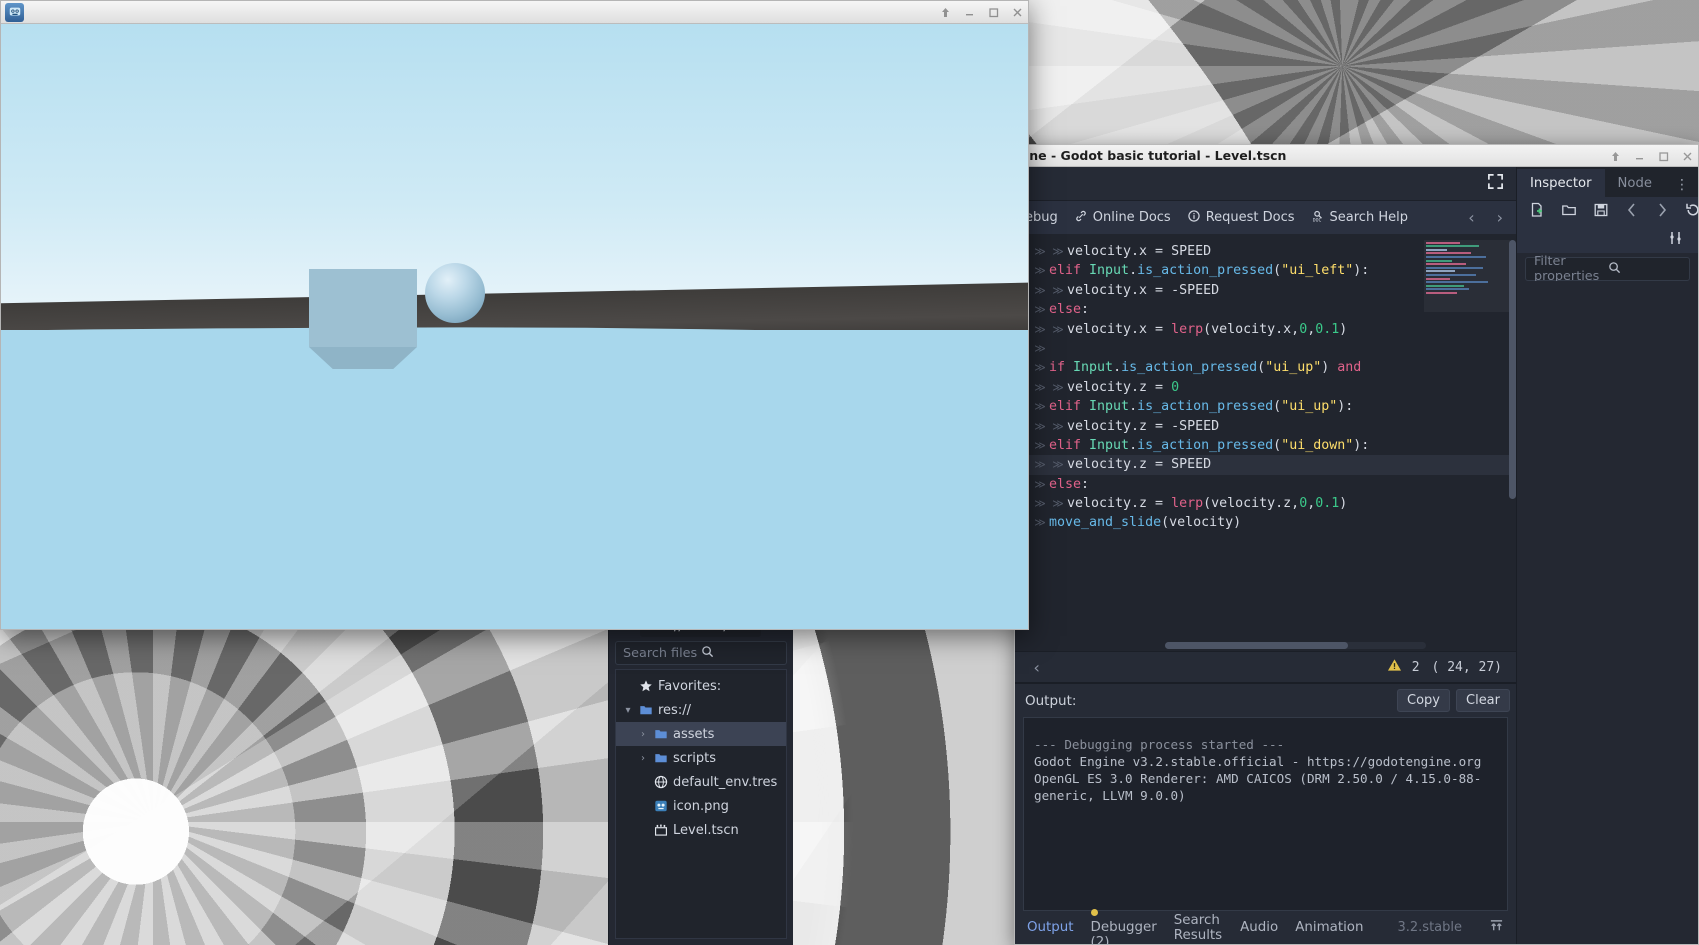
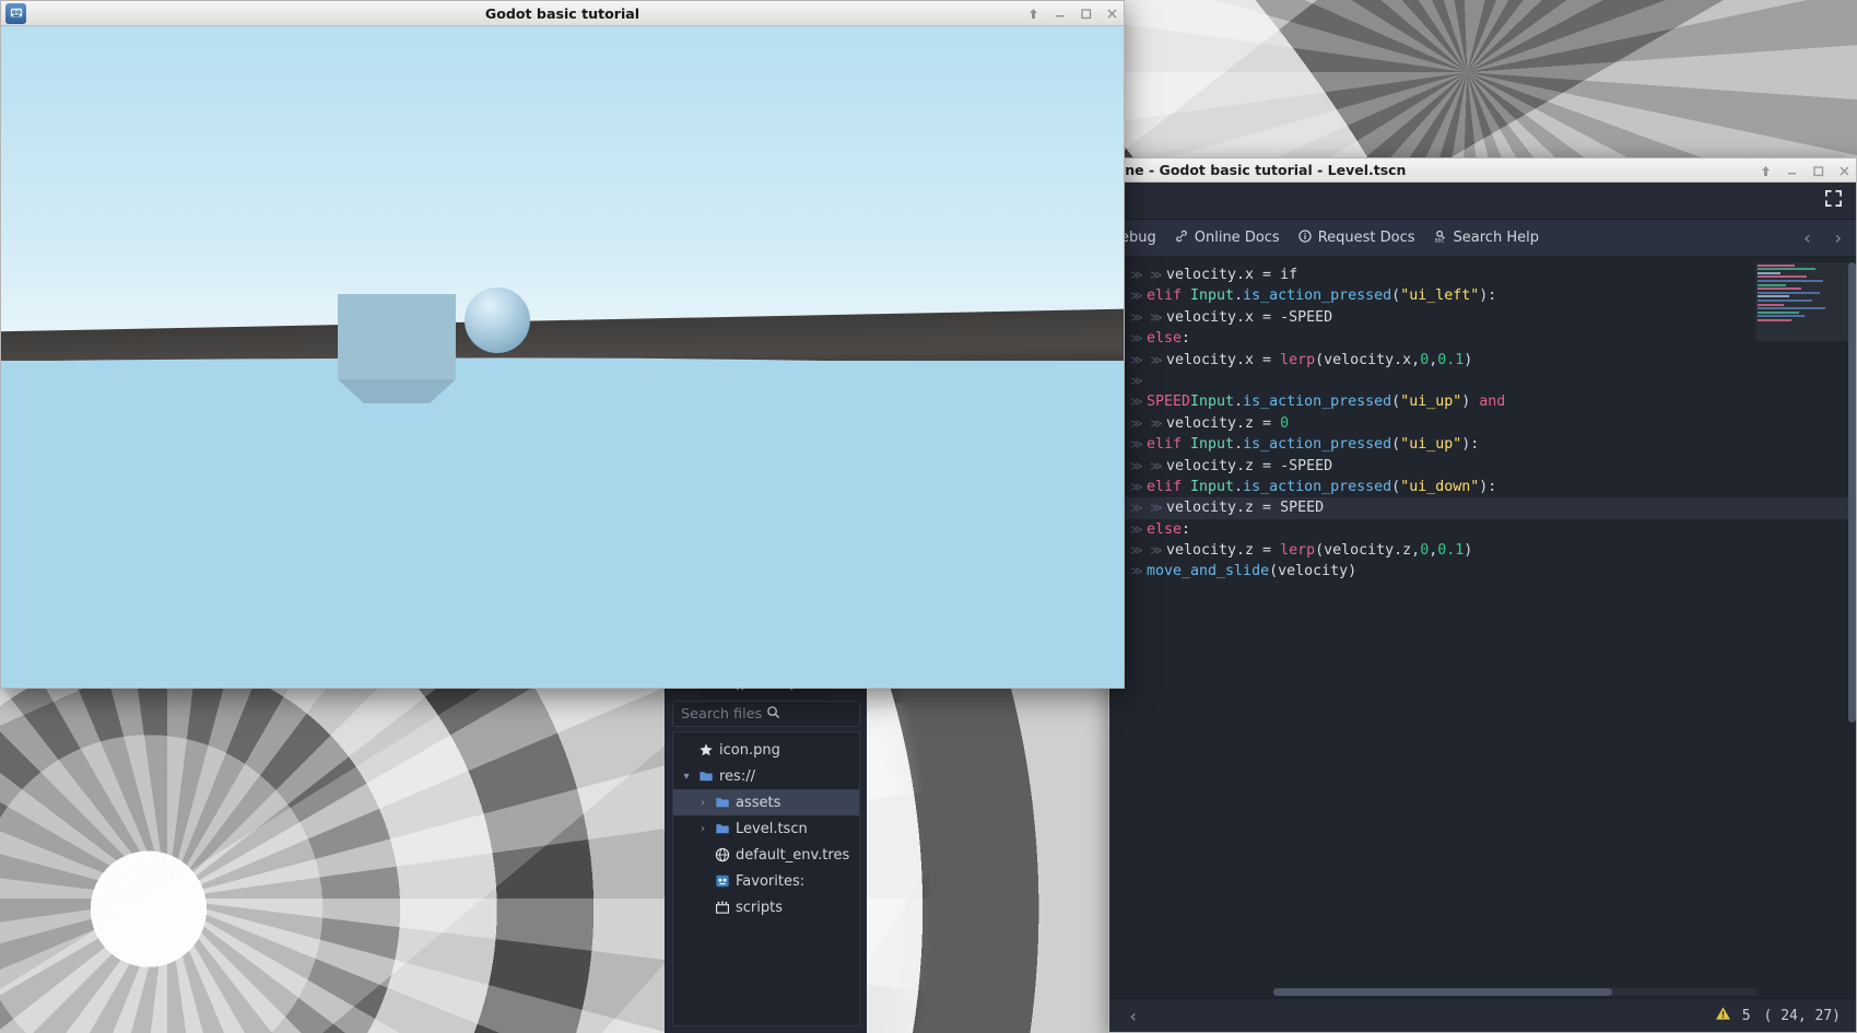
  ne - Godot basic tutorial - Level.tscn
  ebug
  Online Docs
  Request Docs
  Search Help
  ‹
  ›
  ≫
  ≫
- velocity.x = SPEED
+ velocity.x = if
  ≫
  elif Input.is_action_pressed("ui_left"):
  ≫
  ≫
  velocity.x = -SPEED
  ≫
  else:
  ≫
  ≫
  velocity.x = lerp(velocity.x,0,0.1)
  ≫
  ≫
- if Input.is_action_pressed("ui_up") and
+ SPEEDInput.is_action_pressed("ui_up") and
  ≫
  ≫
  velocity.z = 0
  ≫
  elif Input.is_action_pressed("ui_up"):
  ≫
  ≫
  velocity.z = -SPEED
  ≫
  elif Input.is_action_pressed("ui_down"):
  ≫
  ≫
  velocity.z = SPEED
  ≫
  else:
  ≫
  ≫
  velocity.z = lerp(velocity.z,0,0.1)
  ≫
  move_and_slide(velocity)
  ‹
- 2
+ 5
  ( 24, 27)
- Output:
- Copy
- Clear
- --- Debugging process started ---
- Godot Engine v3.2.stable.official - https://godotengine.org
- OpenGL ES 3.0 Renderer: AMD CAICOS (DRM 2.50.0 / 4.15.0-88-generic, LLVM 9.0.0)
- Output
- Debugger (2)
- Search Results
- Audio
- Animation
- 3.2.stable
- Inspector
- Node
- ⋮
- Filter properties
  Search files
- Favorites:
+ icon.png
  ▾
  res://
  ›
  assets
  ›
- scripts
+ Level.tscn
  default_env.tres
- icon.png
+ Favorites:
- Level.tscn
+ scripts
+ Godot basic tutorial
